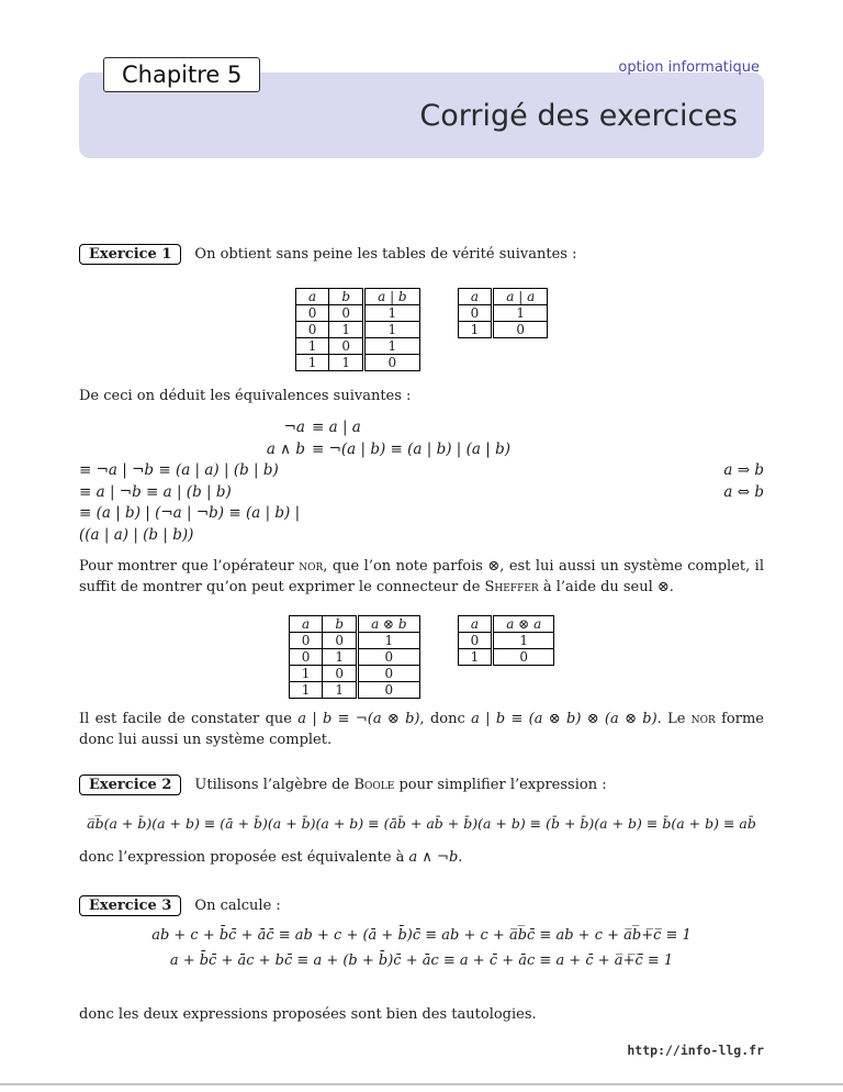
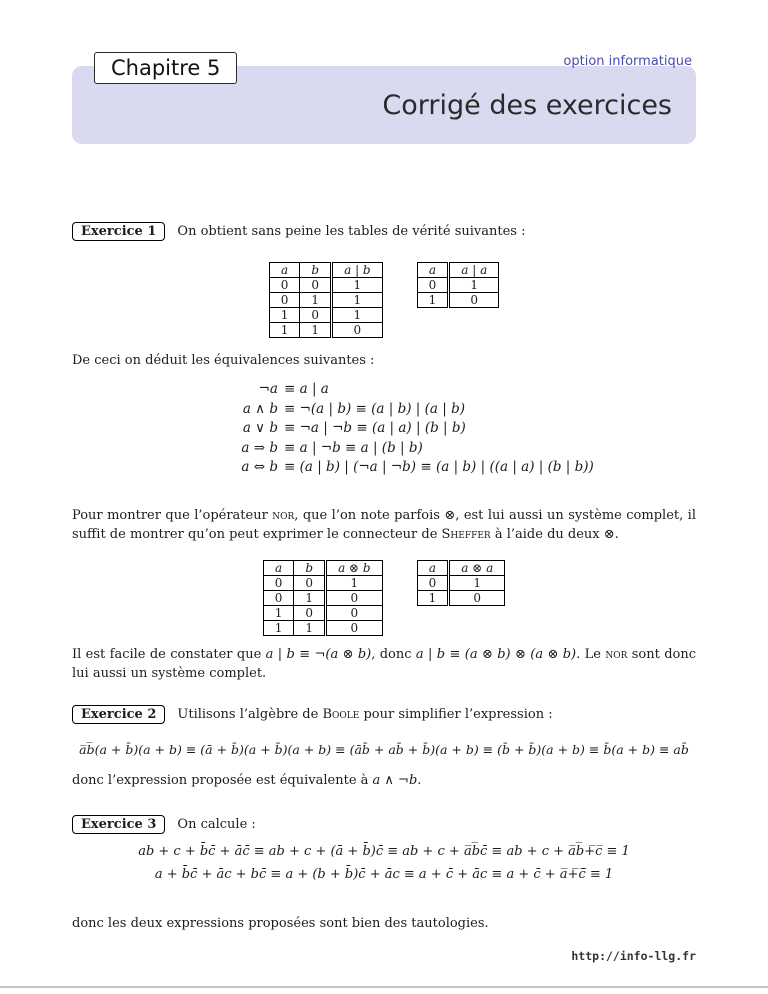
  Chapitre 5
  option informatique
  Corrigé des exercices
  Exercice 1
  On obtient sans peine les tables de vérité suivantes :
  a	b	a | b
  0	0	1
  0	1	1
  1	0	1
  1	1	0
  a	a | a
  0	1
  1	0
  De ceci on déduit les équivalences suivantes :
  ¬a
  ≡ a | a
  a ∧ b
  ≡ ¬(a | b) ≡ (a | b) | (a | b)
+ a ∨ b
  ≡ ¬a | ¬b ≡ (a | a) | (b | b)
  a ⇒ b
  ≡ a | ¬b ≡ a | (b | b)
  a ⇔ b
  ≡ (a | b) | (¬a | ¬b) ≡ (a | b) | ((a | a) | (b | b))
- Pour montrer que l’opérateur nor, que l’on note parfois ⊗, est lui aussi un système complet, il suffit de montrer qu’on peut exprimer le connecteur de Sheffer à l’aide du seul ⊗.
+ Pour montrer que l’opérateur nor, que l’on note parfois ⊗, est lui aussi un système complet, il suffit de montrer qu’on peut exprimer le connecteur de Sheffer à l’aide du deux ⊗.
  a	b	a ⊗ b
  0	0	1
  0	1	0
  1	0	0
  1	1	0
  a	a ⊗ a
  0	1
  1	0
- Il est facile de constater que a | b ≡ ¬(a ⊗ b), donc a | b ≡ (a ⊗ b) ⊗ (a ⊗ b). Le nor forme donc lui aussi un système complet.
+ Il est facile de constater que a | b ≡ ¬(a ⊗ b), donc a | b ≡ (a ⊗ b) ⊗ (a ⊗ b). Le nor sont donc lui aussi un système complet.
  Exercice 2
  Utilisons l’algèbre de Boole pour simplifier l’expression :
  a̅b̅(a + b̄)(a + b) ≡ (ā + b̄)(a + b̄)(a + b) ≡ (āb̄ + ab̄ + b̄)(a + b) ≡ (b̄ + b̄)(a + b) ≡ b̄(a + b) ≡ ab̄
  donc l’expression proposée est équivalente à a ∧ ¬b.
  Exercice 3
  On calcule :
  ab + c + b̄c̄ + āc̄ ≡ ab + c + (ā + b̄)c̄ ≡ ab + c + a̅b̅c̄ ≡ ab + c + a̅b̅+̅c̅ ≡ 1
  a + b̄c̄ + āc + bc̄ ≡ a + (b + b̄)c̄ + āc ≡ a + c̄ + āc ≡ a + c̄ + a̅+̅c̄̅ ≡ 1
  donc les deux expressions proposées sont bien des tautologies.
  http://info-llg.fr
